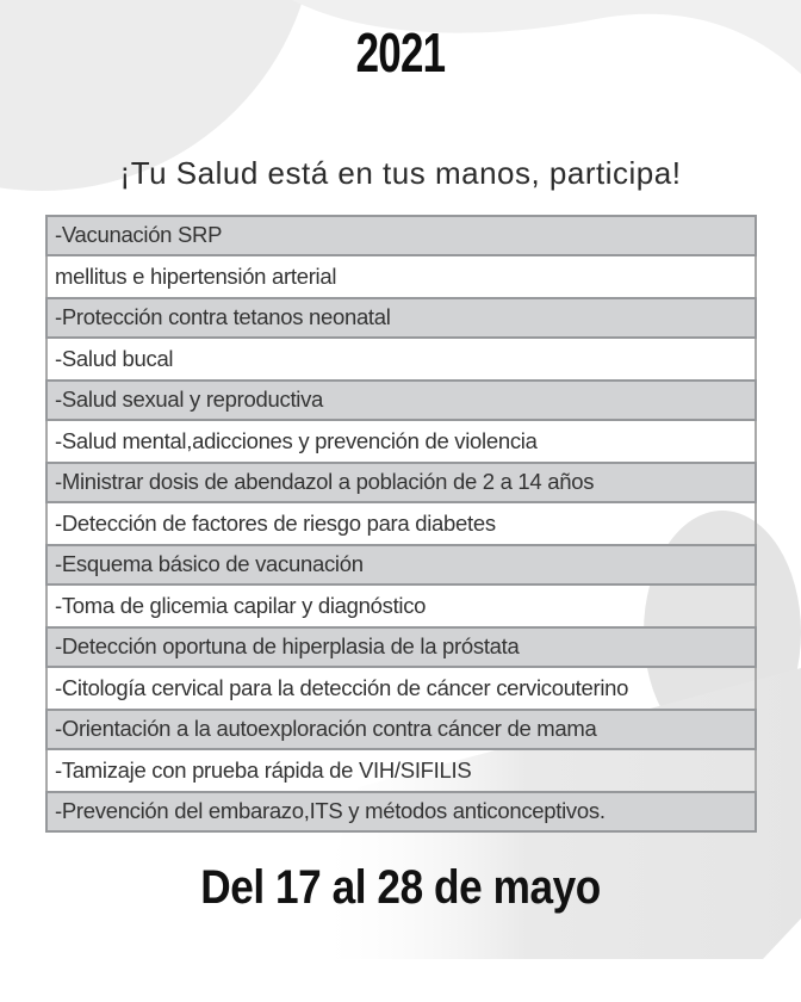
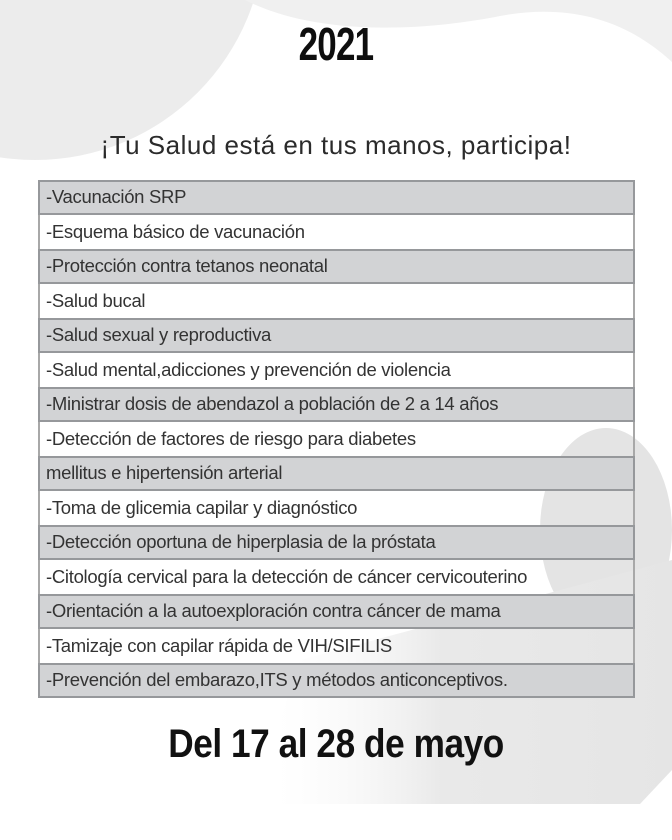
  2021
  ¡Tu Salud está en tus manos, participa!
  -Vacunación SRP
- mellitus e hipertensión arterial
+ -Esquema básico de vacunación
  -Protección contra tetanos neonatal
  -Salud bucal
  -Salud sexual y reproductiva
  -Salud mental,adicciones y prevención de violencia
  -Ministrar dosis de abendazol a población de 2 a 14 años
  -Detección de factores de riesgo para diabetes
- -Esquema básico de vacunación
+ mellitus e hipertensión arterial
  -Toma de glicemia capilar y diagnóstico
  -Detección oportuna de hiperplasia de la próstata
  -Citología cervical para la detección de cáncer cervicouterino
  -Orientación a la autoexploración contra cáncer de mama
- -Tamizaje con prueba rápida de VIH/SIFILIS
+ -Tamizaje con capilar rápida de VIH/SIFILIS
  -Prevención del embarazo,ITS y métodos anticonceptivos.
  Del 17 al 28 de mayo
